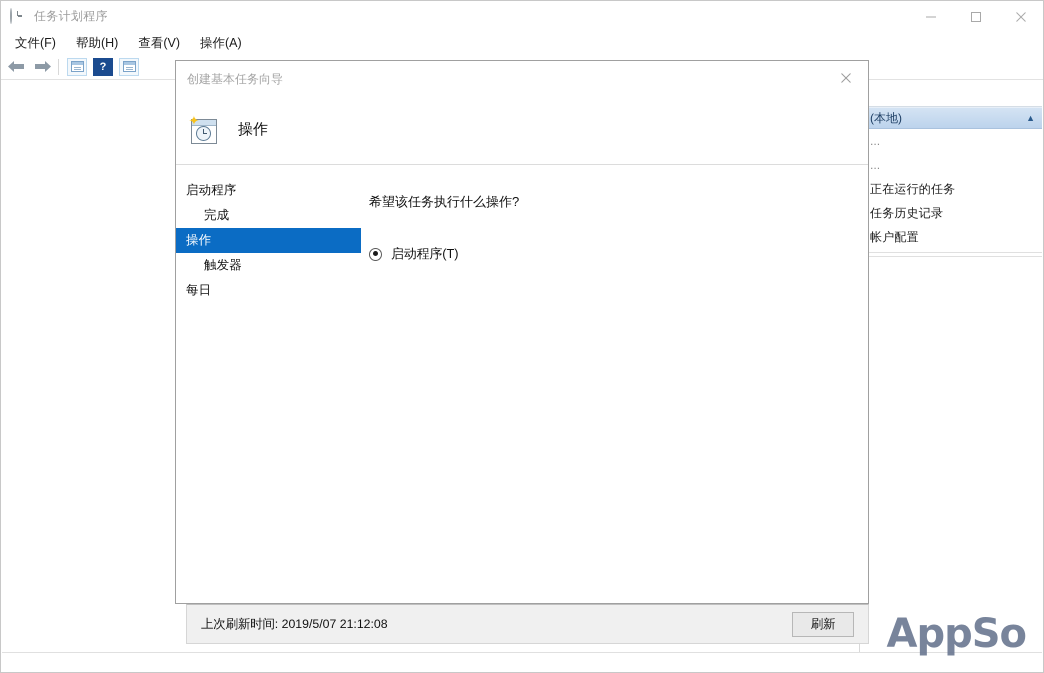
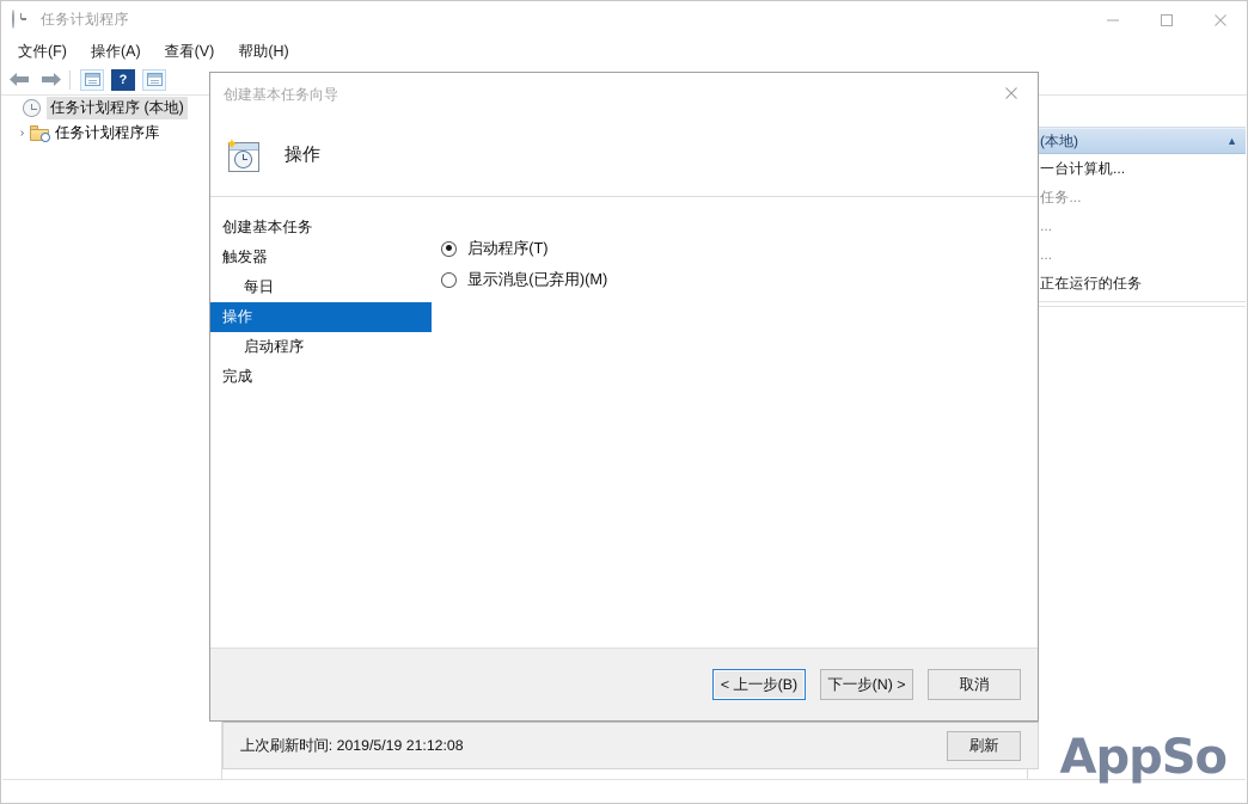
  任务计划程序
  文件(F)
- 帮助(H)
+ 操作(A)
  查看(V)
- 操作(A)
+ 帮助(H)
  ?
+ 任务计划程序 (本地)
+ ›
+ 任务计划程序库
  (本地)
  ▲
+ 一台计算机...
+ 任务...
  ...
  ...
  正在运行的任务
- 任务历史记录
- 帐户配置
- 上次刷新时间: 2019/5/07 21:12:08
+ 上次刷新时间: 2019/5/19 21:12:08
  刷新
  创建基本任务向导
  ✦
  操作
+ 创建基本任务
- 启动程序
+ 触发器
- 完成
+ 每日
  操作
- 触发器
+ 启动程序
- 每日
+ 完成
- 希望该任务执行什么操作?
  启动程序(T)
+ 显示消息(已弃用)(M)
+ < 上一步(B)
+ 下一步(N) >
+ 取消
  AppSo
